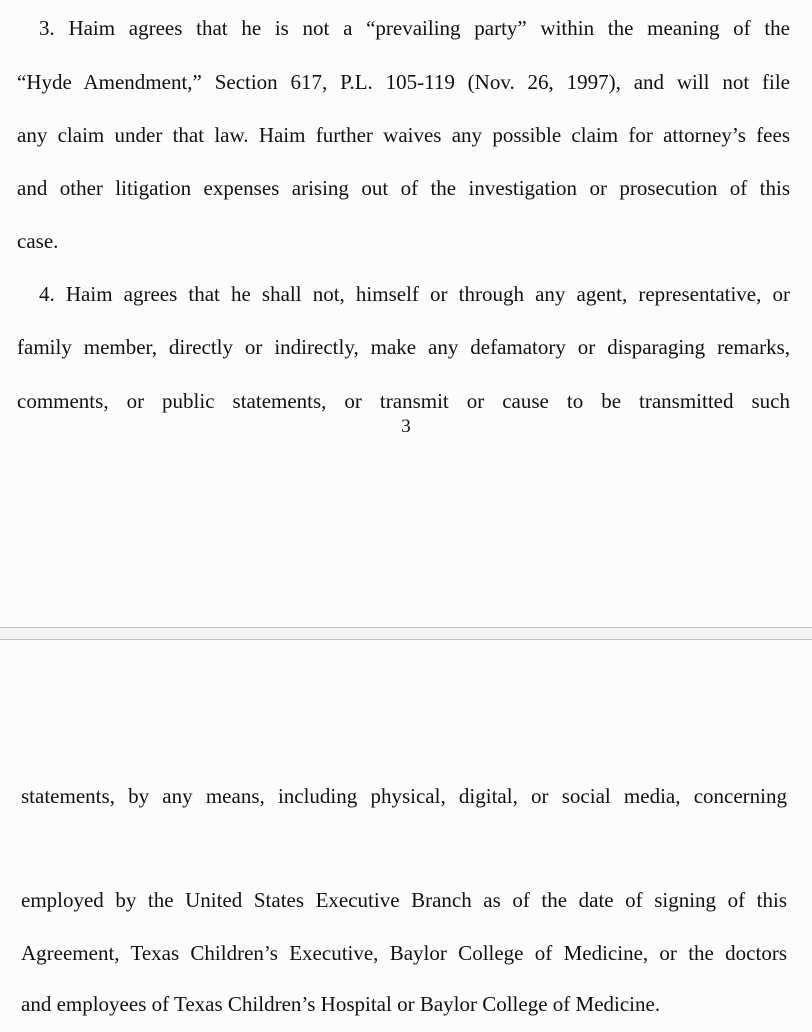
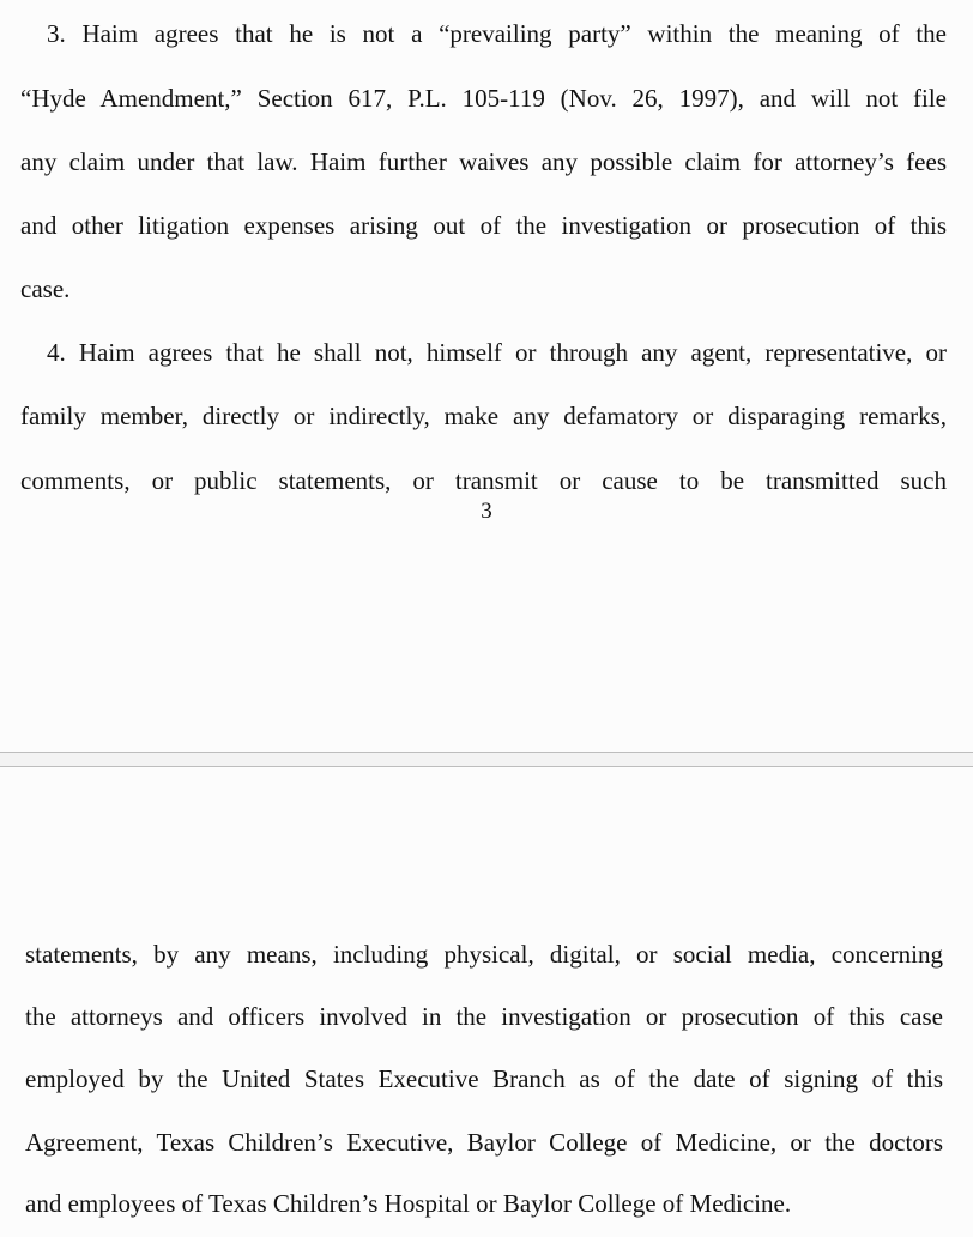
  3. Haim agrees that he is not a “prevailing party” within the meaning of the
  “Hyde Amendment,” Section 617, P.L. 105-119 (Nov. 26, 1997), and will not file
  any claim under that law. Haim further waives any possible claim for attorney’s fees
  and other litigation expenses arising out of the investigation or prosecution of this
  case.
  4. Haim agrees that he shall not, himself or through any agent, representative, or
  family member, directly or indirectly, make any defamatory or disparaging remarks,
  comments, or public statements, or transmit or cause to be transmitted such
  3
  statements, by any means, including physical, digital, or social media, concerning
+ the attorneys and officers involved in the investigation or prosecution of this case
  employed by the United States Executive Branch as of the date of signing of this
  Agreement, Texas Children’s Executive, Baylor College of Medicine, or the doctors
  and employees of Texas Children’s Hospital or Baylor College of Medicine.
